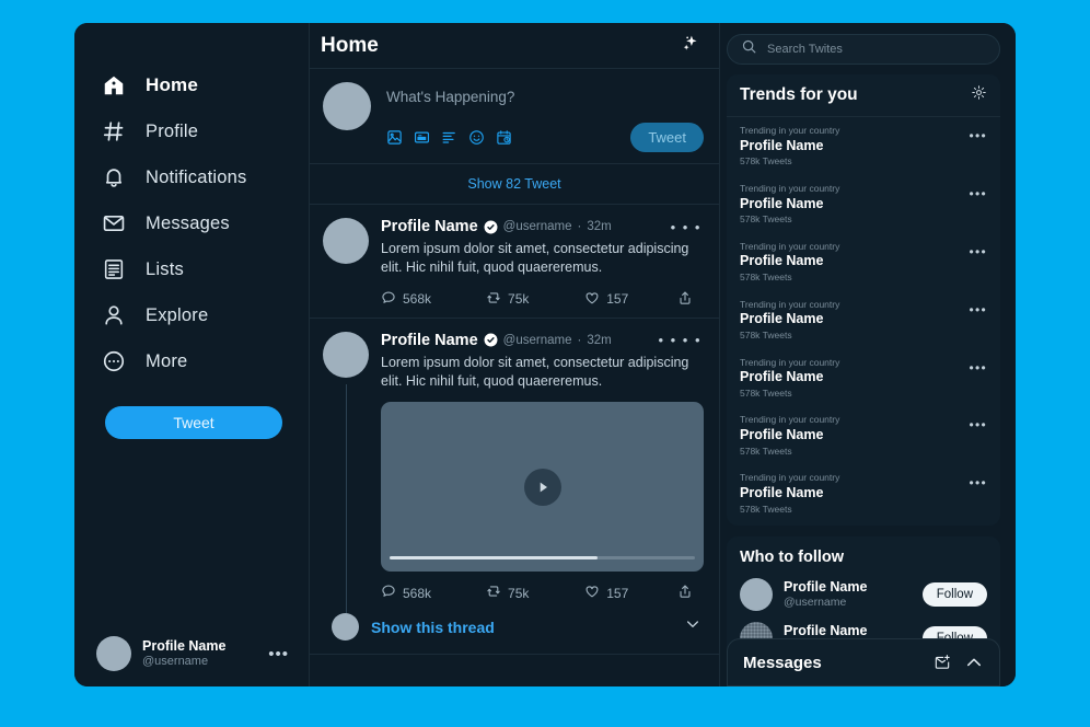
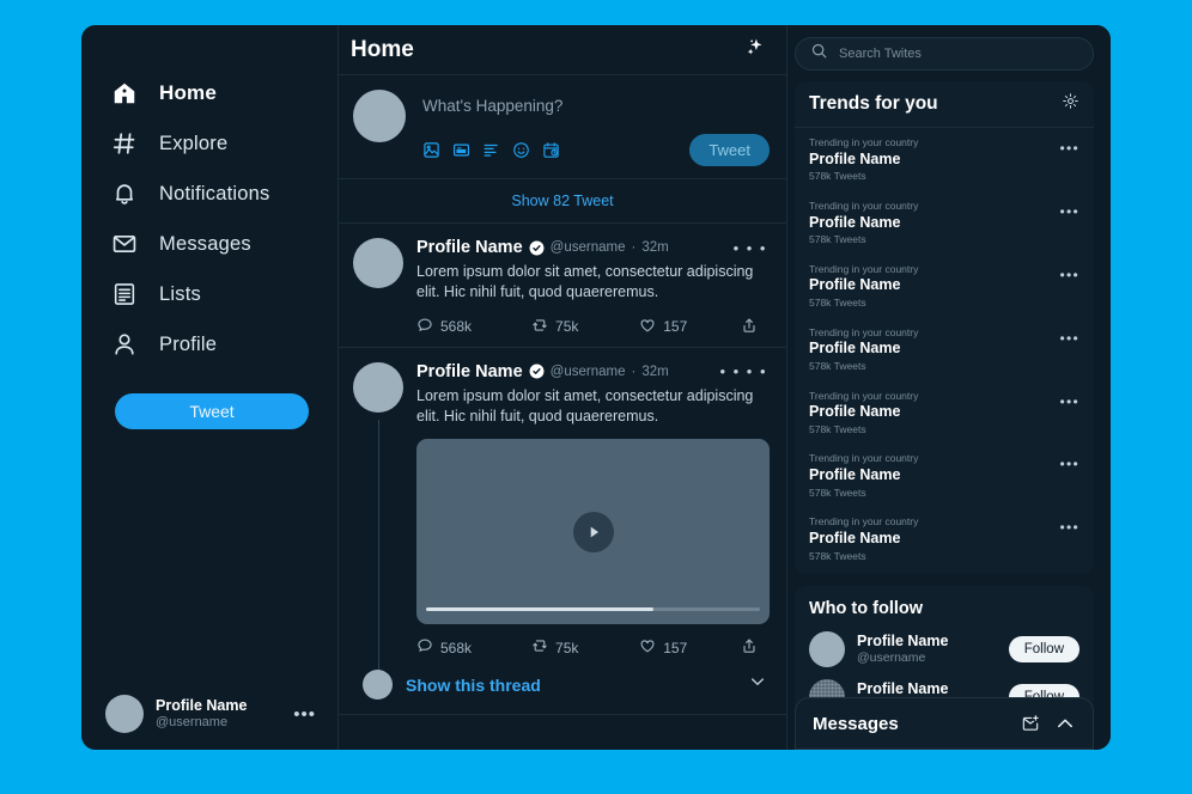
  Home
- Profile
+ Explore
  Notifications
  Messages
  Lists
- Explore
+ Profile
- More
  Tweet
  Profile Name
  @username
  •••
  Home
  What's Happening?
  Tweet
  Show 82 Tweet
  Profile Name
  @username
  ·
  32m
  • • •
  Lorem ipsum dolor sit amet, consectetur adipiscing elit. Hic nihil fuit, quod quaereremus.
  568k
  75k
  157
  Profile Name
  @username
  ·
  32m
  • • • •
  Lorem ipsum dolor sit amet, consectetur adipiscing elit. Hic nihil fuit, quod quaereremus.
  568k
  75k
  157
  Show this thread
  Search Twites
  Trends for you
  Trending in your country
  Profile Name
  578k Tweets
  •••
  Trending in your country
  Profile Name
  578k Tweets
  •••
  Trending in your country
  Profile Name
  578k Tweets
  •••
  Trending in your country
  Profile Name
  578k Tweets
  •••
  Trending in your country
  Profile Name
  578k Tweets
  •••
  Trending in your country
  Profile Name
  578k Tweets
  •••
  Trending in your country
  Profile Name
  578k Tweets
  •••
  Who to follow
  Profile Name
  @username
  Follow
  Profile Name
  Messages
